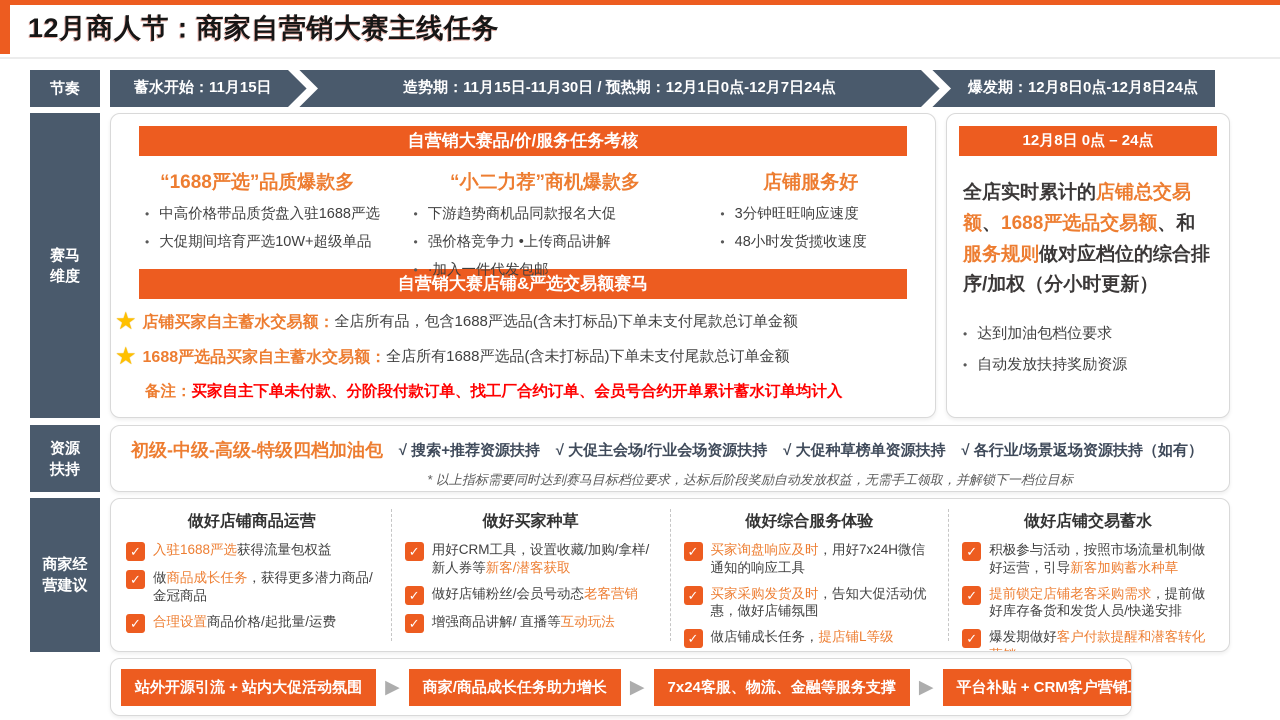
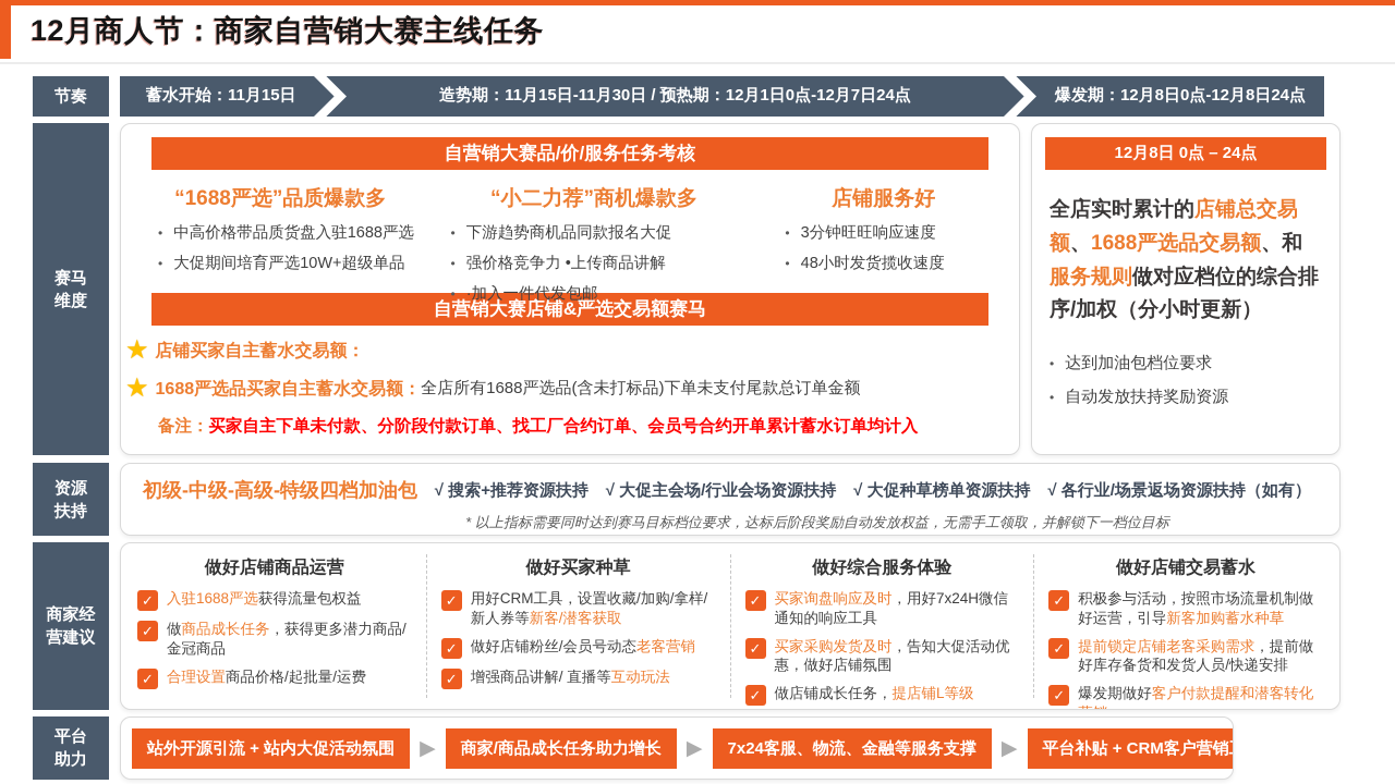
  12月商人节：商家自营销大赛主线任务
  节奏
  赛马
  维度
  资源
  扶持
  商家经
  营建议
+ 平台
+ 助力
  蓄水开始：11月15日
  造势期：11月15日-11月30日 / 预热期：12月1日0点-12月7日24点
  爆发期：12月8日0点-12月8日24点
  自营销大赛品/价/服务任务考核
  “1688严选”品质爆款多
  中高价格带品质货盘入驻1688严选
  大促期间培育严选10W+超级单品
  “小二力荐”商机爆款多
  下游趋势商机品同款报名大促
  强价格竞争力 •上传商品讲解
  店铺服务好
  3分钟旺旺响应速度
  48小时发货揽收速度
  自营销大赛店铺&严选交易额赛马
  ★
  店铺买家自主蓄水交易额：
- 全店所有品，包含1688严选品(含未打标品)下单未支付尾款总订单金额
  ★
  1688严选品买家自主蓄水交易额：
  全店所有1688严选品(含未打标品)下单未支付尾款总订单金额
  备注：买家自主下单未付款、分阶段付款订单、找工厂合约订单、会员号合约开单累计蓄水订单均计入
  12月8日 0点 – 24点
  全店实时累计的店铺总交易额、1688严选品交易额、和服务规则做对应档位的综合排序/加权（分小时更新）
  达到加油包档位要求
  自动发放扶持奖励资源
  初级-中级-高级-特级四档加油包
  √ 搜索+推荐资源扶持
  √ 大促主会场/行业会场资源扶持
  √ 大促种草榜单资源扶持
  √ 各行业/场景返场资源扶持（如有）
  * 以上指标需要同时达到赛马目标档位要求，达标后阶段奖励自动发放权益，无需手工领取，并解锁下一档位目标
  做好店铺商品运营
  ✓
  入驻1688严选获得流量包权益
  ✓
  做商品成长任务，获得更多潜力商品/金冠商品
  ✓
  合理设置商品价格/起批量/运费
  做好买家种草
  ✓
  用好CRM工具，设置收藏/加购/拿样/新人券等新客/潜客获取
  ✓
  做好店铺粉丝/会员号动态老客营销
  ✓
  增强商品讲解/ 直播等互动玩法
  做好综合服务体验
  ✓
  买家询盘响应及时，用好7x24H微信通知的响应工具
  ✓
  买家采购发货及时，告知大促活动优惠，做好店铺氛围
  ✓
  做店铺成长任务，提店铺L等级
  做好店铺交易蓄水
  ✓
  积极参与活动，按照市场流量机制做好运营，引导新客加购蓄水种草
  ✓
  提前锁定店铺老客采购需求，提前做好库存备货和发货人员/快递安排
  ✓
  爆发期做好客户付款提醒和潜客转化
  站外开源引流 + 站内大促活动氛围
  ▶
  商家/商品成长任务助力增长
  ▶
  7x24客服、物流、金融等服务支撑
  ▶
  平台补贴 + CRM客户营销
